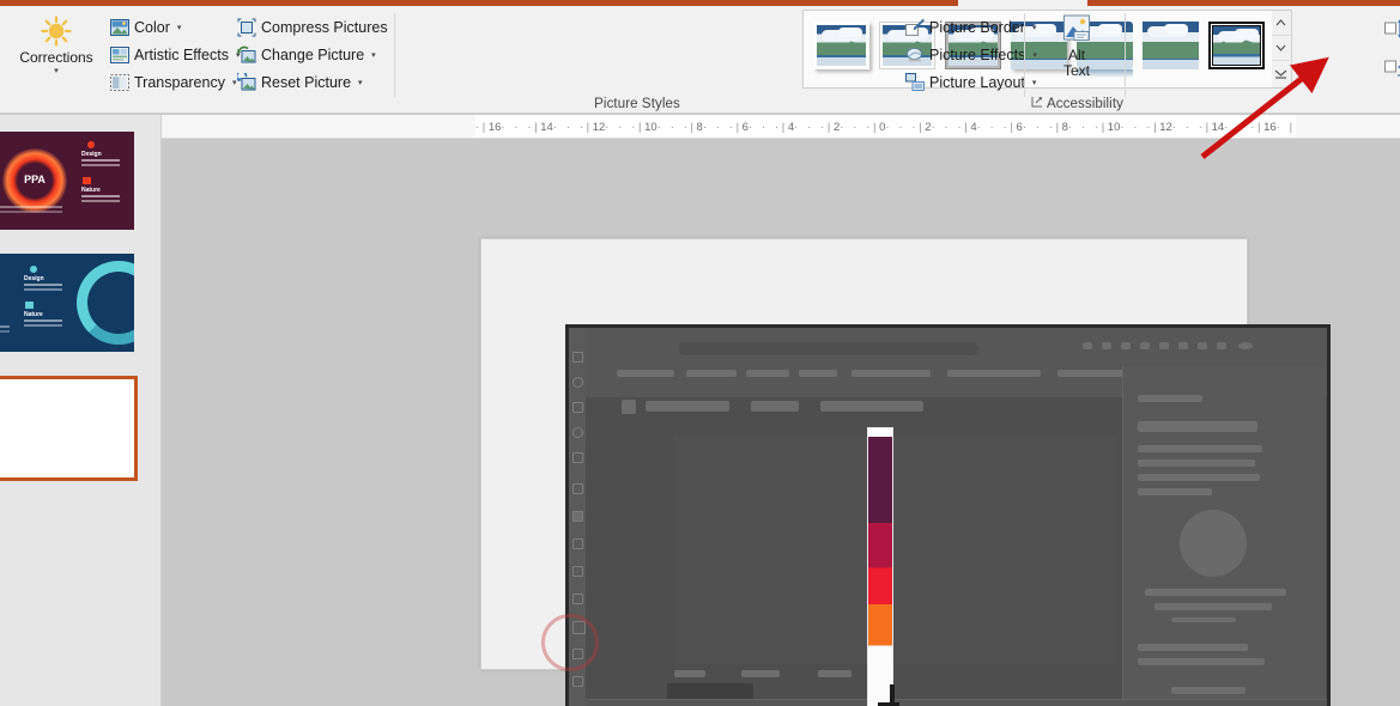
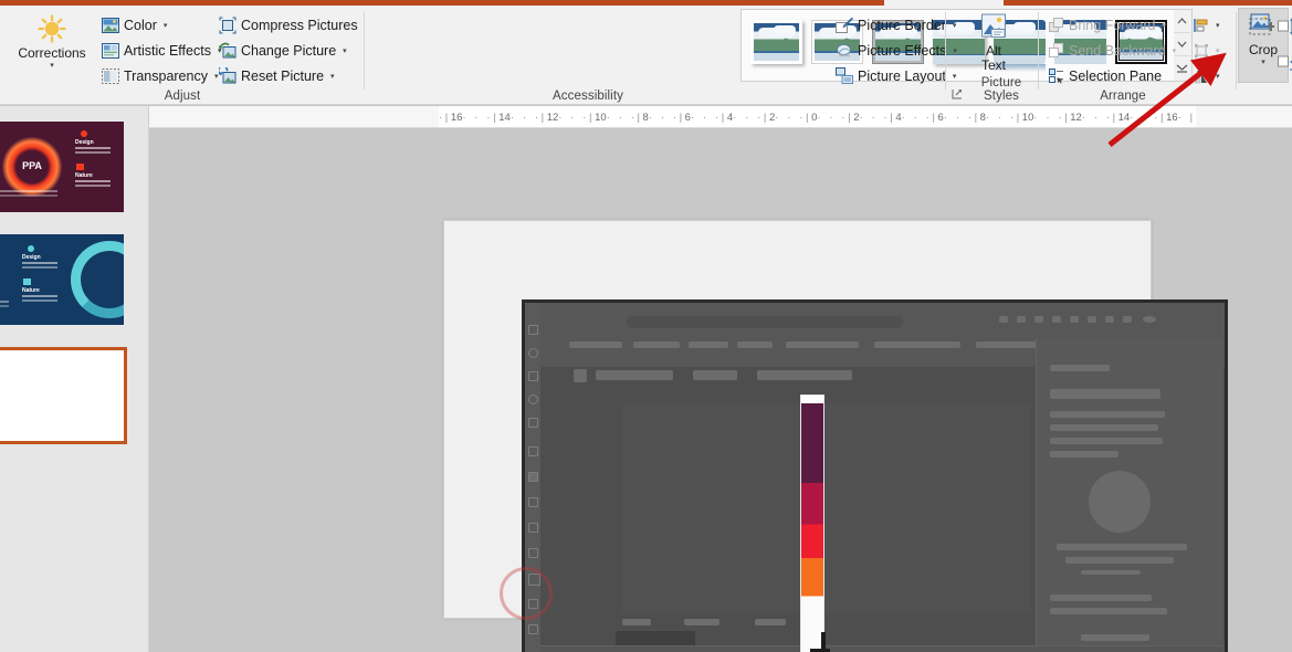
  Corrections
  Color
  Artistic Effects
  Transparency
  Compress Pictures
  Change Picture
  Reset Picture
+ Adjust
  Picture Border
  Picture Effects
  Picture Layou
- Picture Styles
+ Accessibility
  Alt
  Text
- Accessibility
+ Picture Styles
+ Bring Forward
+ Send Backward
+ Selection Pane
+ Arrange
+ Crop
  ·|
  16
  · · ·|
  14
  · · ·|
  12
  · · ·|
  10
  · · ·|
  8
  · · ·|
  6
  · · ·|
  4
  · · ·|
  2
  · · ·|
  0
  · · ·|
  2
  · · ·|
  4
  · · ·|
  6
  · · ·|
  8
  · · ·|
  10
  · · ·|
  12
  · · ·|
  14
  · ·|
  16
  · |
  PPA
